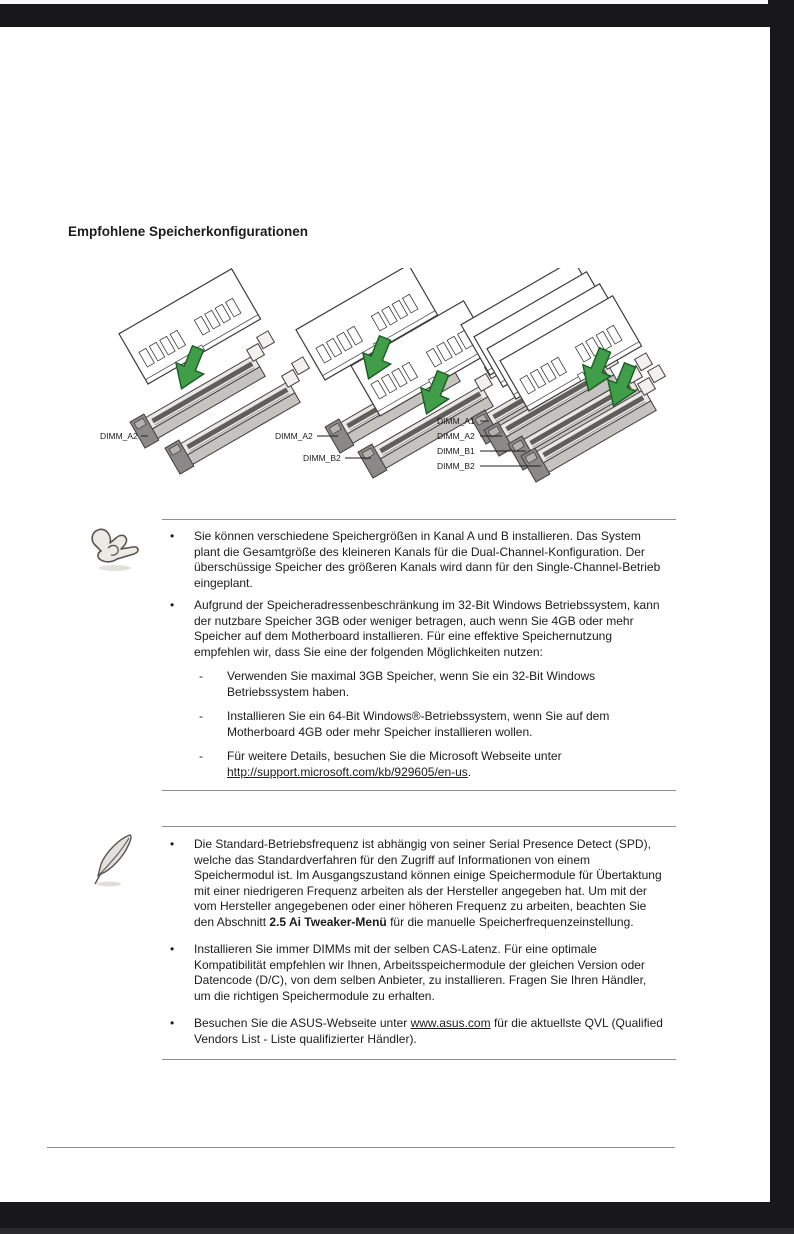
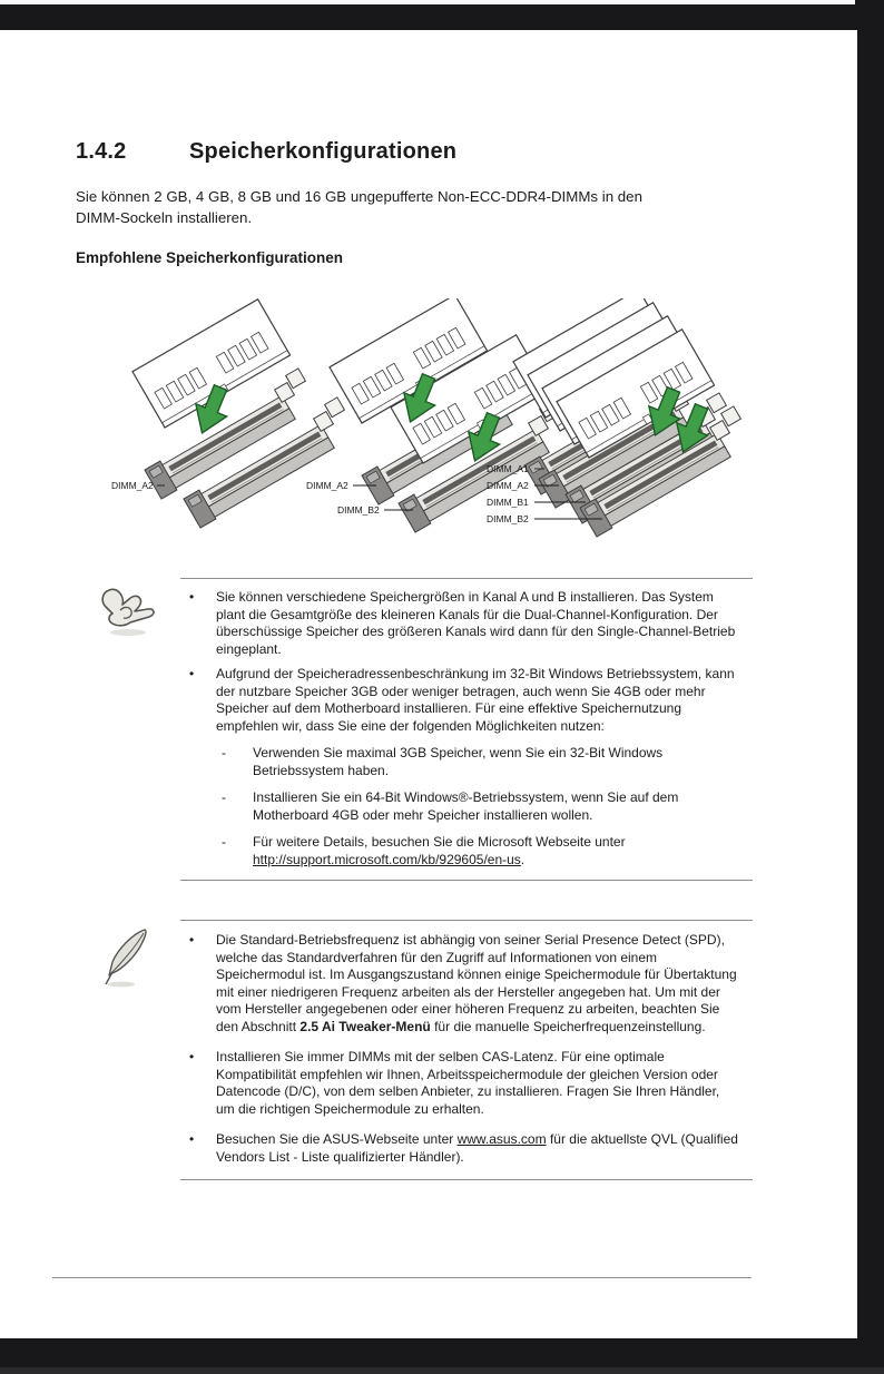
+ 1.4.2 Speicherkonfigurationen
+ Sie können 2 GB, 4 GB, 8 GB und 16 GB ungepufferte Non-ECC-DDR4-DIMMs in den DIMM-Sockeln installieren.
  Empfohlene Speicherkonfigurationen
  DIMM_A2
  DIMM_A2
  DIMM_B2
  DIMM_A1
  DIMM_A2
  DIMM_B1
  DIMM_B2
  •
  Sie können verschiedene Speichergrößen in Kanal A und B installieren. Das System plant die Gesamtgröße des kleineren Kanals für die Dual-Channel-Konfiguration. Der überschüssige Speicher des größeren Kanals wird dann für den Single-Channel-Betrieb eingeplant.
  •
  Aufgrund der Speicheradressenbeschränkung im 32-Bit Windows Betriebssystem, kann der nutzbare Speicher 3GB oder weniger betragen, auch wenn Sie 4GB oder mehr Speicher auf dem Motherboard installieren. Für eine effektive Speichernutzung empfehlen wir, dass Sie eine der folgenden Möglichkeiten nutzen:
  -
  Verwenden Sie maximal 3GB Speicher, wenn Sie ein 32-Bit Windows Betriebssystem haben.
  -
  Installieren Sie ein 64-Bit Windows®-Betriebssystem, wenn Sie auf dem Motherboard 4GB oder mehr Speicher installieren wollen.
  -
  Für weitere Details, besuchen Sie die Microsoft Webseite unter http://support.microsoft.com/kb/929605/en-us.
  •
  Die Standard-Betriebsfrequenz ist abhängig von seiner Serial Presence Detect (SPD), welche das Standardverfahren für den Zugriff auf Informationen von einem Speichermodul ist. Im Ausgangszustand können einige Speichermodule für Übertaktung mit einer niedrigeren Frequenz arbeiten als der Hersteller angegeben hat. Um mit der vom Hersteller angegebenen oder einer höheren Frequenz zu arbeiten, beachten Sie den Abschnitt 2.5 Ai Tweaker-Menü für die manuelle Speicherfrequenzeinstellung.
  •
  Installieren Sie immer DIMMs mit der selben CAS-Latenz. Für eine optimale Kompatibilität empfehlen wir Ihnen, Arbeitsspeichermodule der gleichen Version oder Datencode (D/C), von dem selben Anbieter, zu installieren. Fragen Sie Ihren Händler, um die richtigen Speichermodule zu erhalten.
  •
  Besuchen Sie die ASUS-Webseite unter www.asus.com für die aktuellste QVL (Qualified Vendors List - Liste qualifizierter Händler).
